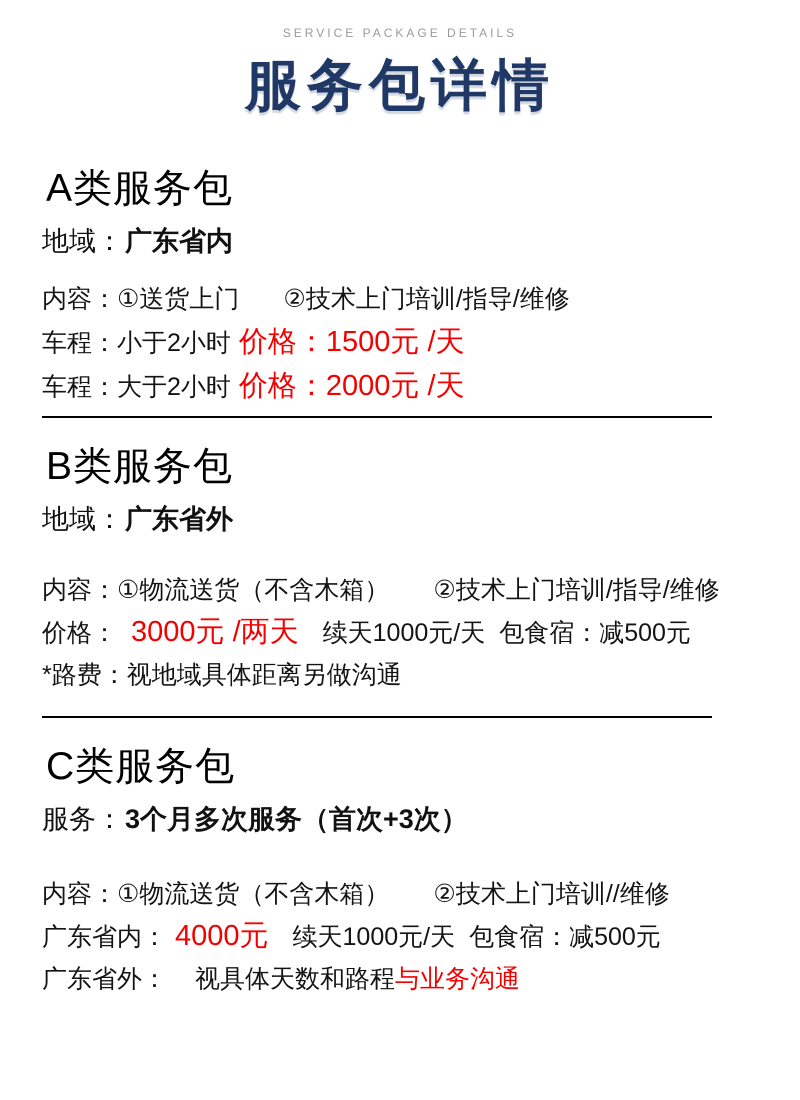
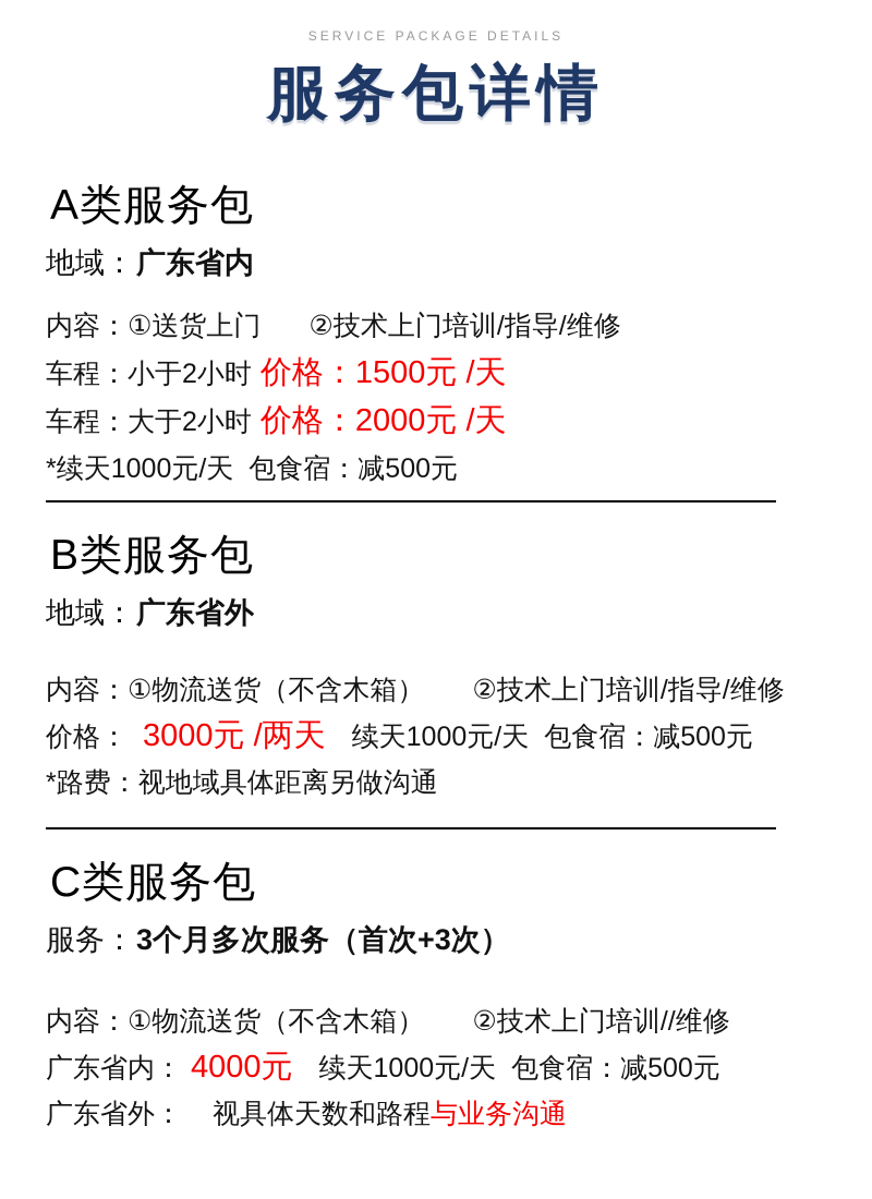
  SERVICE PACKAGE DETAILS
  服务包详情
  A类服务包
  地域：广东省内
  内容：①送货上门 ②技术上门培训/指导/维修
  车程：小于2小时 价格：1500元 /天
  车程：大于2小时 价格：2000元 /天
+ *续天1000元/天 包食宿：减500元
  B类服务包
  地域：广东省外
  内容：①物流送货（不含木箱） ②技术上门培训/指导/维修
  价格： 3000元 /两天 续天1000元/天 包食宿：减500元
  *路费：视地域具体距离另做沟通
  C类服务包
  服务：3个月多次服务（首次+3次）
  内容：①物流送货（不含木箱） ②技术上门培训//维修
  广东省内： 4000元 续天1000元/天 包食宿：减500元
  广东省外： 视具体天数和路程与业务沟通
